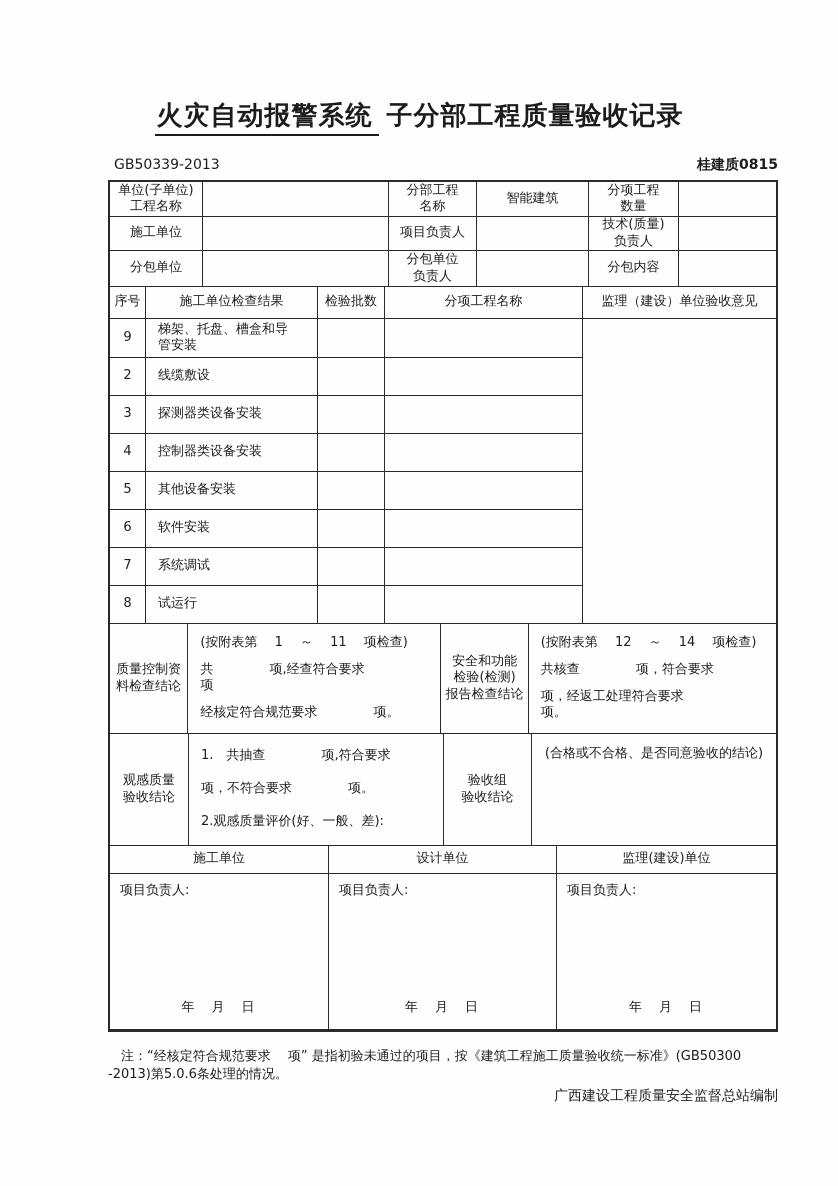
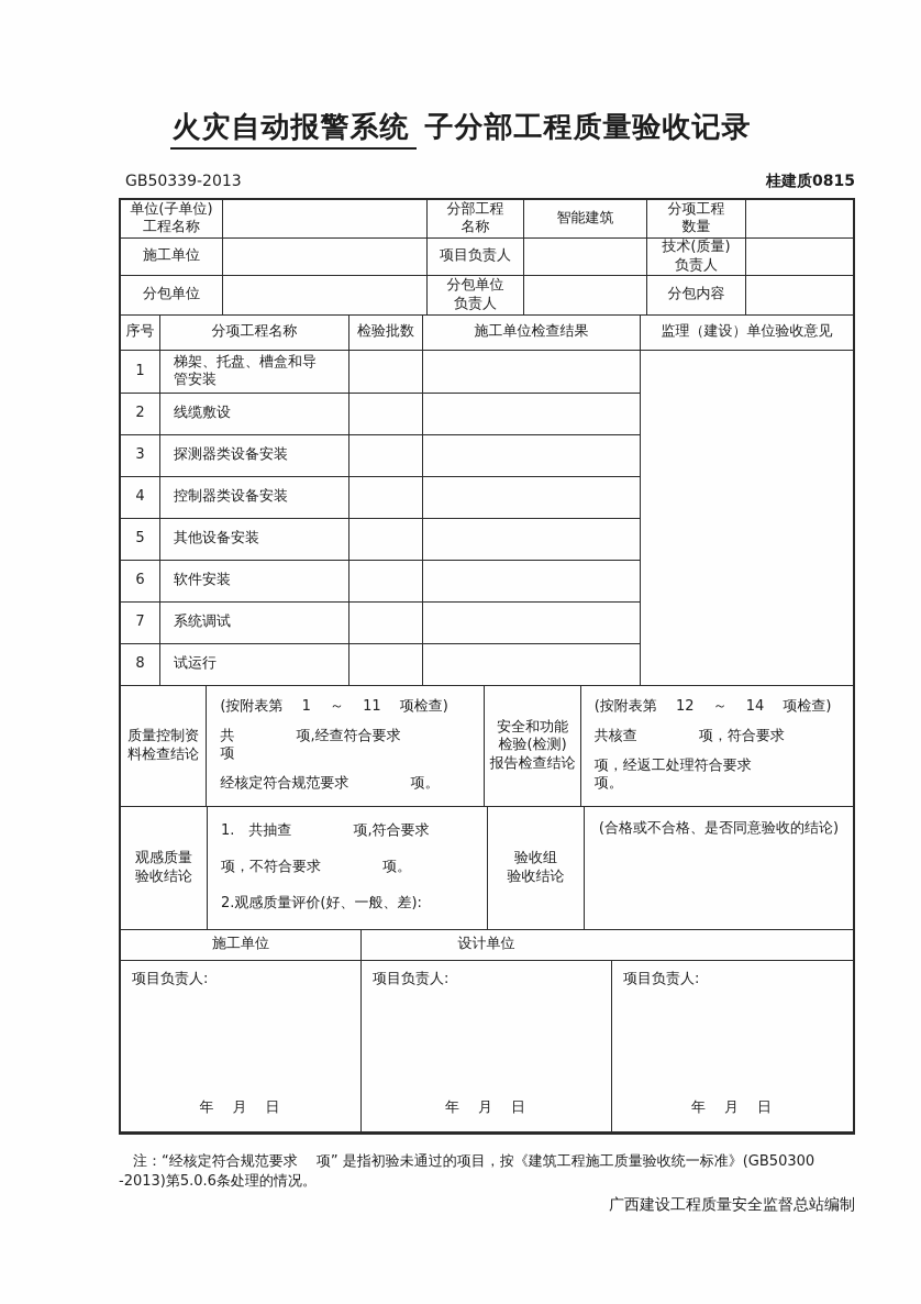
  火灾自动报警系统 子分部工程质量验收记录
  GB50339-2013
  桂建质0815
  单位(子单位)
  工程名称
  分部工程
  名称
  智能建筑
  分项工程
  数量
  施工单位
  项目负责人
  技术(质量)
  负责人
  分包单位
  分包单位
  负责人
  分包内容
  序号
- 施工单位检查结果
+ 分项工程名称
  检验批数
- 分项工程名称
+ 施工单位检查结果
  监理（建设）单位验收意见
- 9
+ 1
  梯架、托盘、槽盒和导
  管安装
  2
  线缆敷设
  3
  探测器类设备安装
  4
  控制器类设备安装
  5
  其他设备安装
  6
  软件安装
  7
  系统调试
  8
  试运行
  质量控制资
  料检查结论
  (按附表第 1 ～ 11 项检查)
  共 项,经查符合要求 项
  经核定符合规范要求 项。
  安全和功能
  检验(检测)
  报告检查结论
  (按附表第 12 ～ 14 项检查)
  共核查 项，符合要求
  项，经返工处理符合要求 项。
  观感质量
  验收结论
  1. 共抽查 项,符合要求
  项，不符合要求 项。
  2.观感质量评价(好、一般、差):
  验收组
  验收结论
  (合格或不合格、是否同意验收的结论)
  施工单位
  设计单位
- 监理(建设)单位
  项目负责人:
  年 月 日
  项目负责人:
  年 月 日
  项目负责人:
  年 月 日
  注：“经核定符合规范要求 项” 是指初验未通过的项目，按《建筑工程施工质量验收统一标准》(GB50300
  -2013)第5.0.6条处理的情况。
  广西建设工程质量安全监督总站编制
